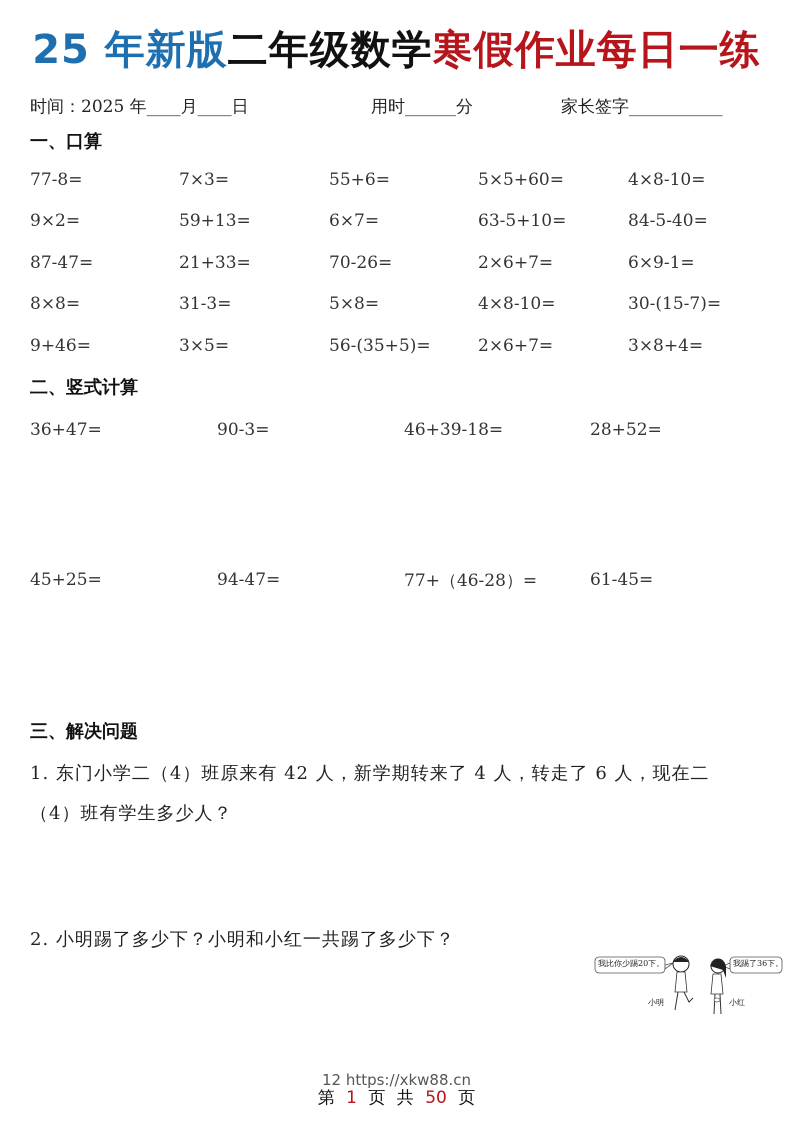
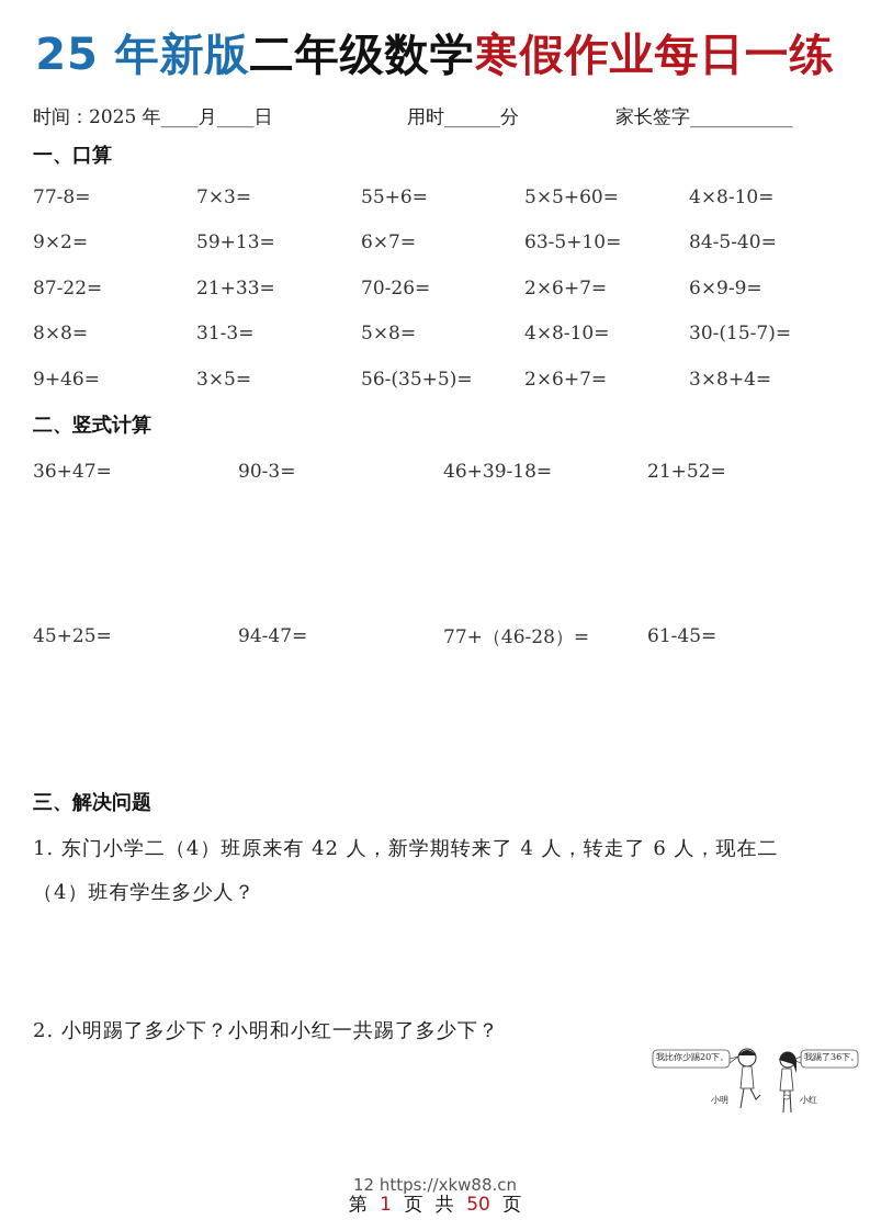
  25 年新版二年级数学寒假作业每日一练
  时间：2025 年____月____日
  用时______分
  家长签字___________
  一、口算
  77-8=
  7×3=
  55+6=
  5×5+60=
  4×8-10=
  9×2=
  59+13=
  6×7=
  63-5+10=
  84-5-40=
- 87-47=
+ 87-22=
  21+33=
  70-26=
  2×6+7=
- 6×9-1=
+ 6×9-9=
  8×8=
  31-3=
  5×8=
  4×8-10=
  30-(15-7)=
  9+46=
  3×5=
  56-(35+5)=
  2×6+7=
  3×8+4=
  二、竖式计算
  36+47=
  90-3=
  46+39-18=
- 28+52=
+ 21+52=
  45+25=
  94-47=
  77+（46-28）=
  61-45=
  三、解决问题
  1. 东门小学二（4）班原来有 42 人，新学期转来了 4 人，转走了 6 人，现在二
  （4）班有学生多少人？
  2. 小明踢了多少下？小明和小红一共踢了多少下？
  我比你少踢20下。
  我踢了36下。
  小明
  小红
  12 https://xkw88.cn
  第 1 页 共 50 页
